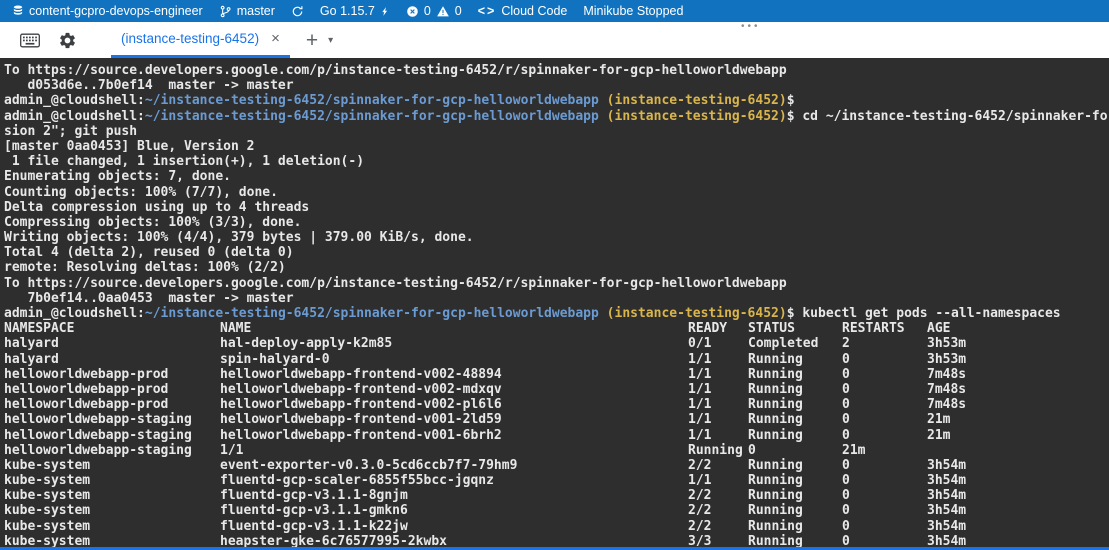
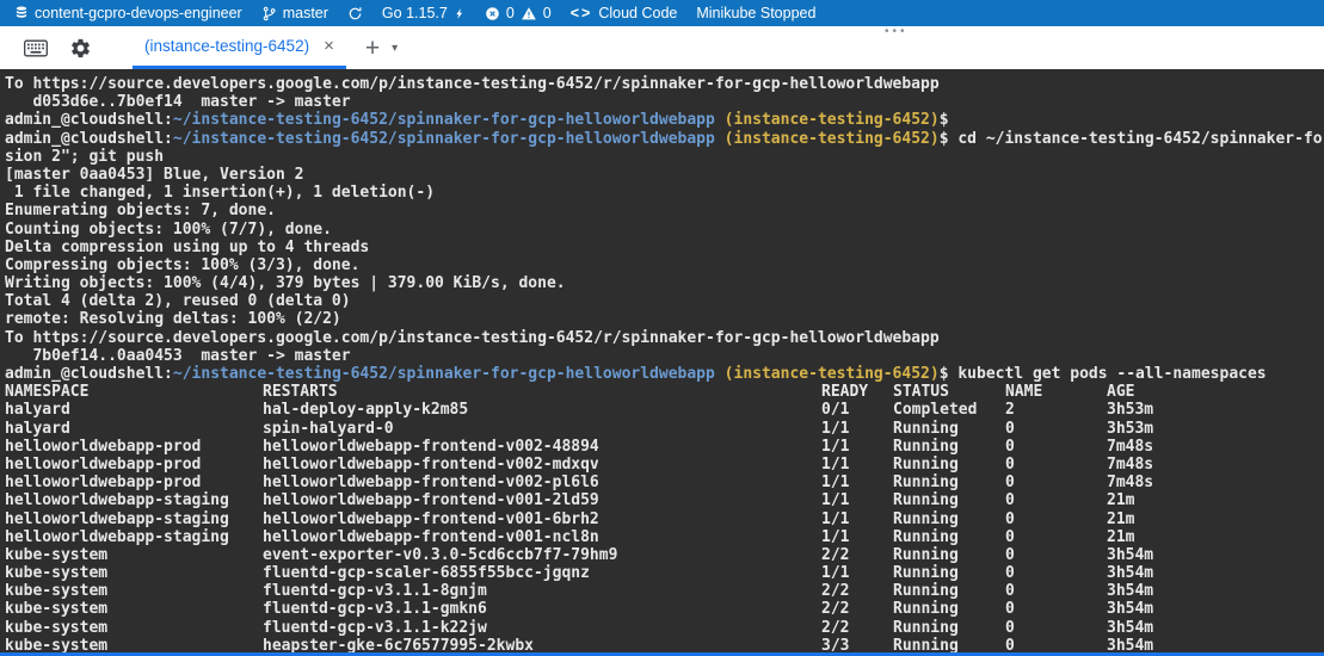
  content-gcpro-devops-engineer
  master
  Go 1.15.7
  0
  0
  <>
  Cloud Code
  Minikube Stopped
  (instance-testing-6452)
  ×
  +
  ▾
  •••
  To https://source.developers.google.com/p/instance-testing-6452/r/spinnaker-for-gcp-helloworldwebapp
  d053d6e..7b0ef14 master -> master
  admin_@cloudshell:~/instance-testing-6452/spinnaker-for-gcp-helloworldwebapp (instance-testing-6452)$
  admin_@cloudshell:~/instance-testing-6452/spinnaker-for-gcp-helloworldwebapp (instance-testing-6452)$ cd ~/instance-testing-6452/spinnaker-fo
  sion 2"; git push
  [master 0aa0453] Blue, Version 2
  1 file changed, 1 insertion(+), 1 deletion(-)
  Enumerating objects: 7, done.
  Counting objects: 100% (7/7), done.
  Delta compression using up to 4 threads
  Compressing objects: 100% (3/3), done.
  Writing objects: 100% (4/4), 379 bytes | 379.00 KiB/s, done.
  Total 4 (delta 2), reused 0 (delta 0)
  remote: Resolving deltas: 100% (2/2)
  To https://source.developers.google.com/p/instance-testing-6452/r/spinnaker-for-gcp-helloworldwebapp
  7b0ef14..0aa0453 master -> master
  admin_@cloudshell:~/instance-testing-6452/spinnaker-for-gcp-helloworldwebapp (instance-testing-6452)$ kubectl get pods --all-namespaces
  NAMESPACE
- NAME
+ RESTARTS
  READY
  STATUS
- RESTARTS
+ NAME
  AGE
  halyard
  hal-deploy-apply-k2m85
  0/1
  Completed
  2
  3h53m
  halyard
  spin-halyard-0
  1/1
  Running
  0
  3h53m
  helloworldwebapp-prod
  helloworldwebapp-frontend-v002-48894
  1/1
  Running
  0
  7m48s
  helloworldwebapp-prod
  helloworldwebapp-frontend-v002-mdxqv
  1/1
  Running
  0
  7m48s
  helloworldwebapp-prod
  helloworldwebapp-frontend-v002-pl6l6
  1/1
  Running
  0
  7m48s
  helloworldwebapp-staging
  helloworldwebapp-frontend-v001-2ld59
  1/1
  Running
  0
  21m
  helloworldwebapp-staging
  helloworldwebapp-frontend-v001-6brh2
  1/1
  Running
  0
  21m
  helloworldwebapp-staging
+ helloworldwebapp-frontend-v001-ncl8n
  1/1
  Running
  0
  21m
  kube-system
  event-exporter-v0.3.0-5cd6ccb7f7-79hm9
  2/2
  Running
  0
  3h54m
  kube-system
  fluentd-gcp-scaler-6855f55bcc-jgqnz
  1/1
  Running
  0
  3h54m
  kube-system
  fluentd-gcp-v3.1.1-8gnjm
  2/2
  Running
  0
  3h54m
  kube-system
  fluentd-gcp-v3.1.1-gmkn6
  2/2
  Running
  0
  3h54m
  kube-system
  fluentd-gcp-v3.1.1-k22jw
  2/2
  Running
  0
  3h54m
  kube-system
  heapster-gke-6c76577995-2kwbx
  3/3
  Running
  0
  3h54m
